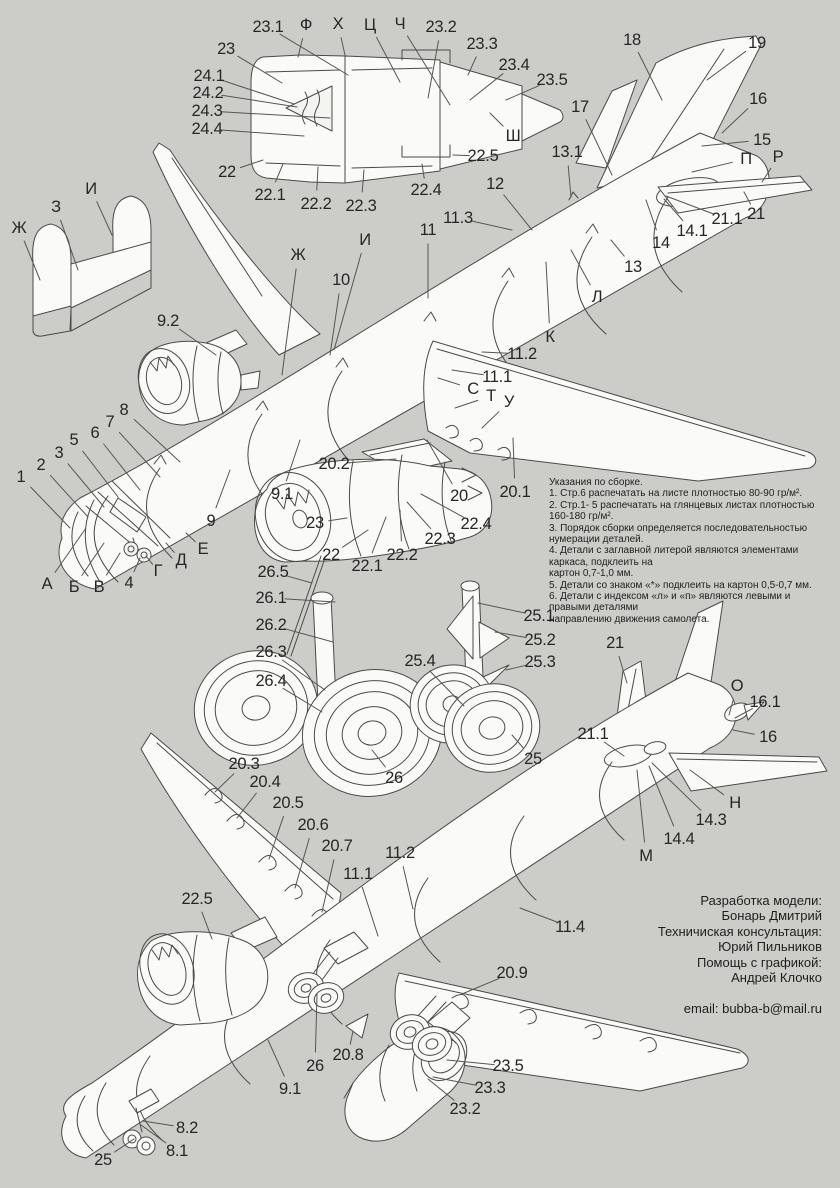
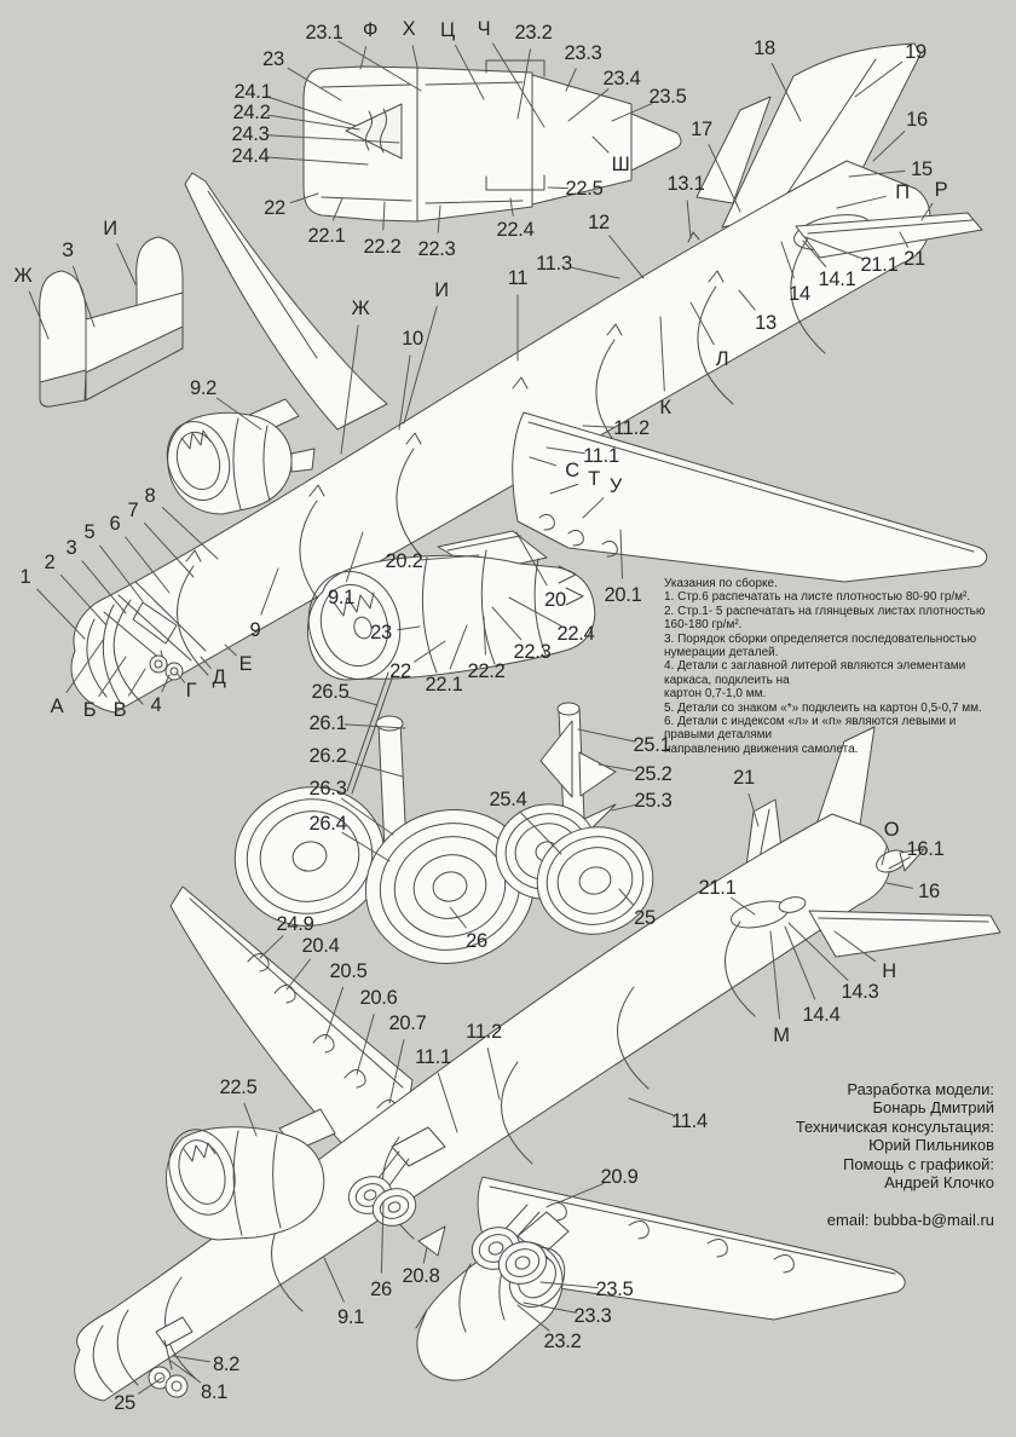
  23.1
  Ф
  Х
  Ц
  Ч
  23.2
  23.3
  23.4
  23.5
  Ш
  23
  24.1
  24.2
  24.3
  24.4
  22
  22.1
  22.2
  22.3
  22.4
  22.5
  Ж
  З
  И
  18
  19
  17
  16
  15
  П
  Р
  13.1
  21.1
  21
  14.1
  14
  13
  12
  11.3
  11
  И
  Ж
  10
  9.2
  Л
  К
  11.2
  11.1
  С
  Т
  У
  8
  7
  6
  5
  3
  2
  1
  9
  9.1
  А
  Б
  В
  4
  Г
  Д
  Е
  20.2
  20
  20.1
  23
  22
  22.1
  22.2
  22.3
  22.4
  26.5
  26.1
  26.2
  26.3
  26.4
  26
  25.4
  25.1
  25.2
  25.3
  25
  21
  О
  16.1
  16
  21.1
  Н
  14.3
  14.4
  М
- 20.3
+ 24.9
  20.4
  20.5
  20.6
  20.7
  11.1
  11.2
  22.5
  11.4
  20.9
  26
  20.8
  9.1
  23.5
  23.3
  23.2
  8.2
  8.1
  25
  Указания по сборке.
  1. Стр.6 распечатать на листе плотностью 80-90 гр/м².
  2. Стр.1- 5 распечатать на глянцевых листах плотностью 160-180 гр/м².
  3. Порядок сборки определяется последовательностью нумерации деталей.
  4. Детали с заглавной литерой являются элементами каркаса, подклеить на
  картон 0,7-1,0 мм.
  5. Детали со знаком «*» подклеить на картон 0,5-0,7 мм.
  6. Детали с индексом «л» и «п» являются левыми и правыми деталями
  направлению движения самолета.
  Разработка модели:
  Бонарь Дмитрий
  Техничиская консультация:
  Юрий Пильников
  Помощь с графикой:
  Андрей Клочко
  email: bubba-b@mail.ru
